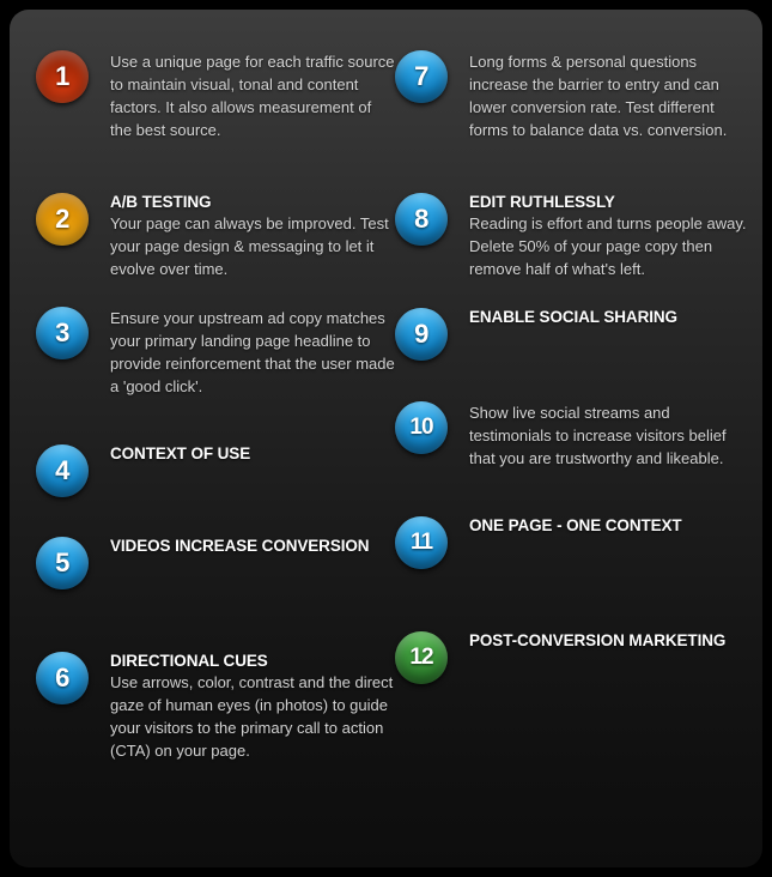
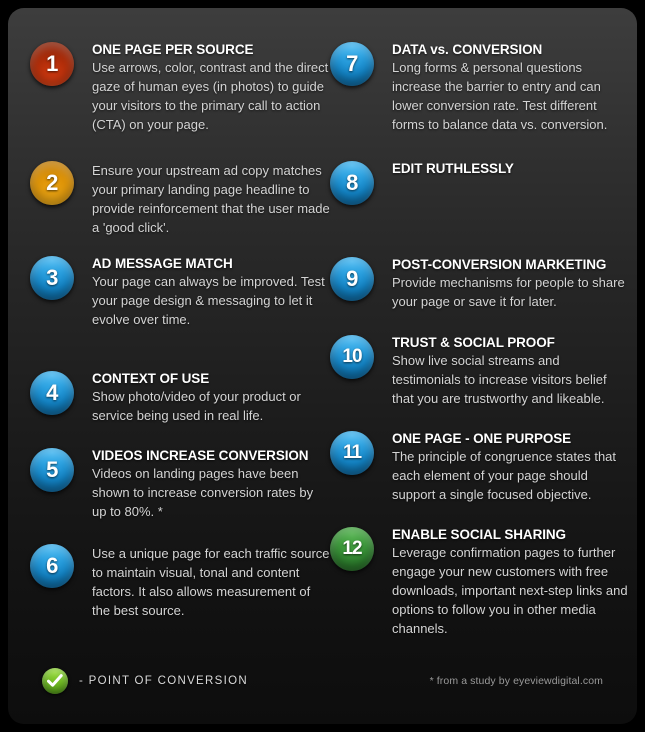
  1
+ ONE PAGE PER SOURCE
- Use a unique page for each traffic source to maintain visual, tonal and content factors. It also allows measurement of the best source.
+ Use arrows, color, contrast and the direct gaze of human eyes (in photos) to guide your visitors to the primary call to action (CTA) on your page.
  2
- A/B TESTING
- Your page can always be improved. Test your page design & messaging to let it evolve over time.
+ Ensure your upstream ad copy matches your primary landing page headline to provide reinforcement that the user made a 'good click'.
  3
+ AD MESSAGE MATCH
- Ensure your upstream ad copy matches your primary landing page headline to provide reinforcement that the user made a 'good click'.
+ Your page can always be improved. Test your page design & messaging to let it evolve over time.
  4
  CONTEXT OF USE
+ Show photo/video of your product or service being used in real life.
  5
  VIDEOS INCREASE CONVERSION
+ Videos on landing pages have been shown to increase conversion rates by up to 80%. *
  6
- DIRECTIONAL CUES
- Use arrows, color, contrast and the direct gaze of human eyes (in photos) to guide your visitors to the primary call to action (CTA) on your page.
+ Use a unique page for each traffic source to maintain visual, tonal and content factors. It also allows measurement of the best source.
  7
+ DATA vs. CONVERSION
  Long forms & personal questions increase the barrier to entry and can lower conversion rate. Test different forms to balance data vs. conversion.
  8
  EDIT RUTHLESSLY
- Reading is effort and turns people away. Delete 50% of your page copy then remove half of what's left.
  9
- ENABLE SOCIAL SHARING
+ POST-CONVERSION MARKETING
+ Provide mechanisms for people to share your page or save it for later.
  10
+ TRUST & SOCIAL PROOF
  Show live social streams and testimonials to increase visitors belief that you are trustworthy and likeable.
  11
- ONE PAGE - ONE CONTEXT
+ ONE PAGE - ONE PURPOSE
+ The principle of congruence states that each element of your page should support a single focused objective.
  12
- POST-CONVERSION MARKETING
+ ENABLE SOCIAL SHARING
+ Leverage confirmation pages to further engage your new customers with free downloads, important next-step links and options to follow you in other media channels.
+ - POINT OF CONVERSION
+ * from a study by eyeviewdigital.com
